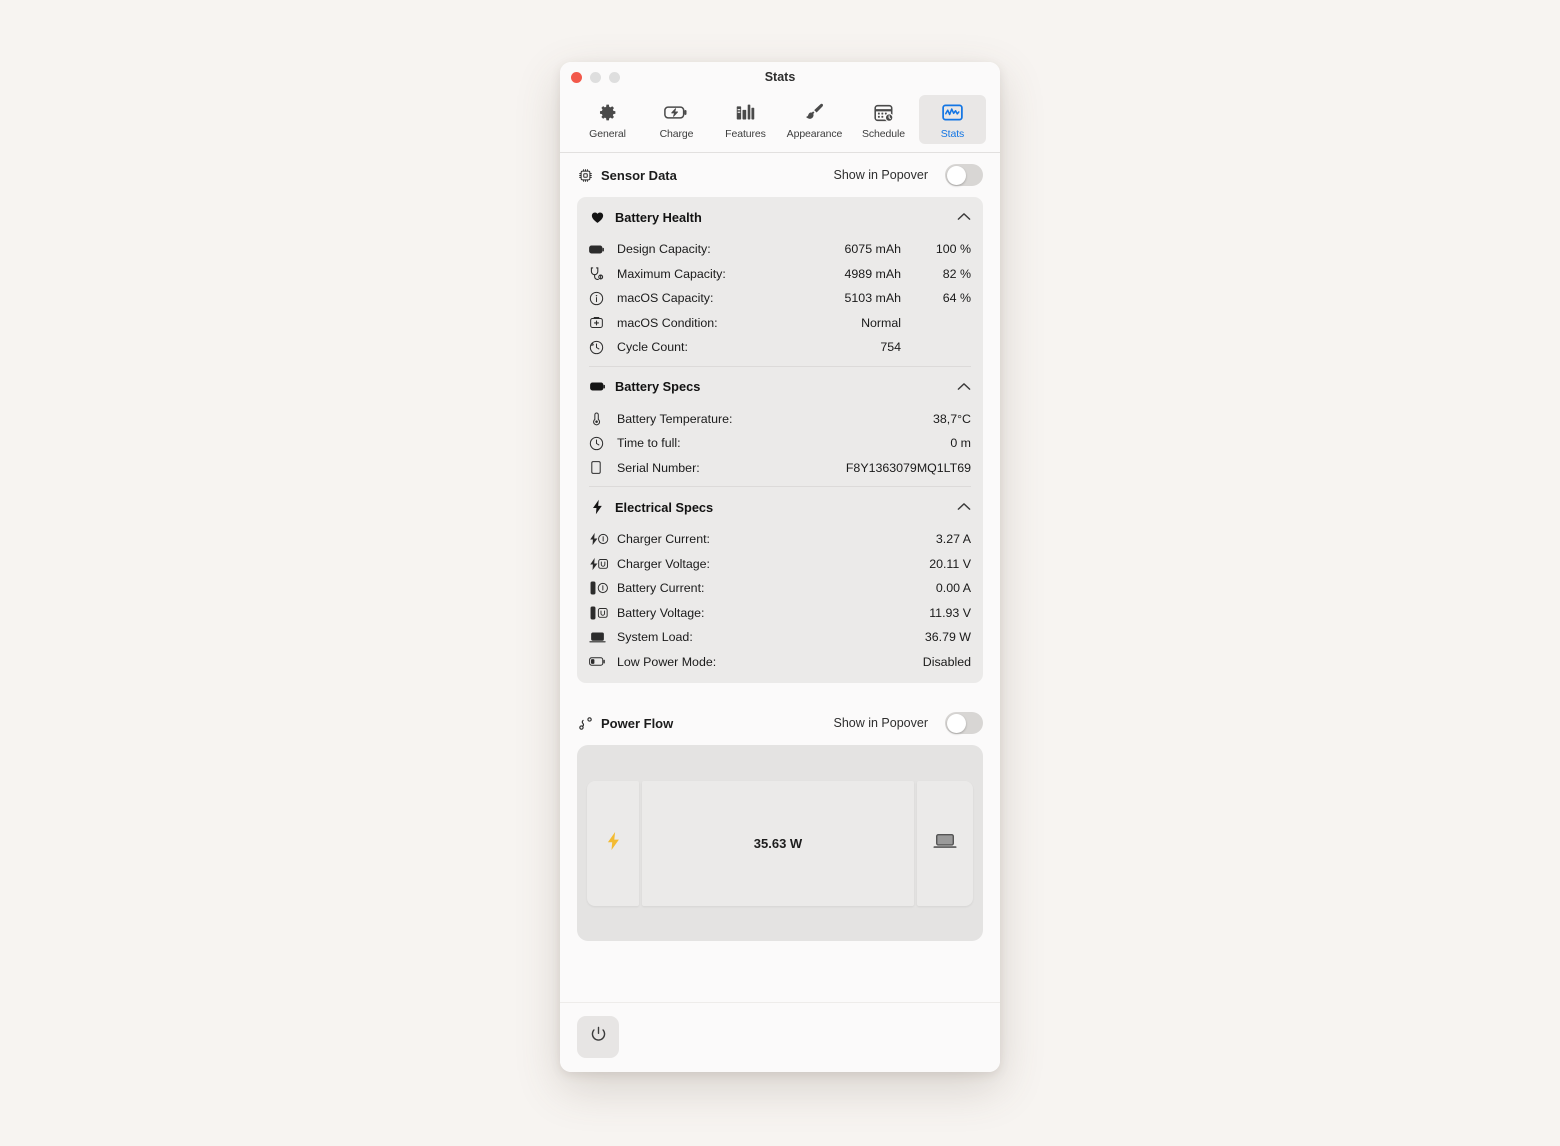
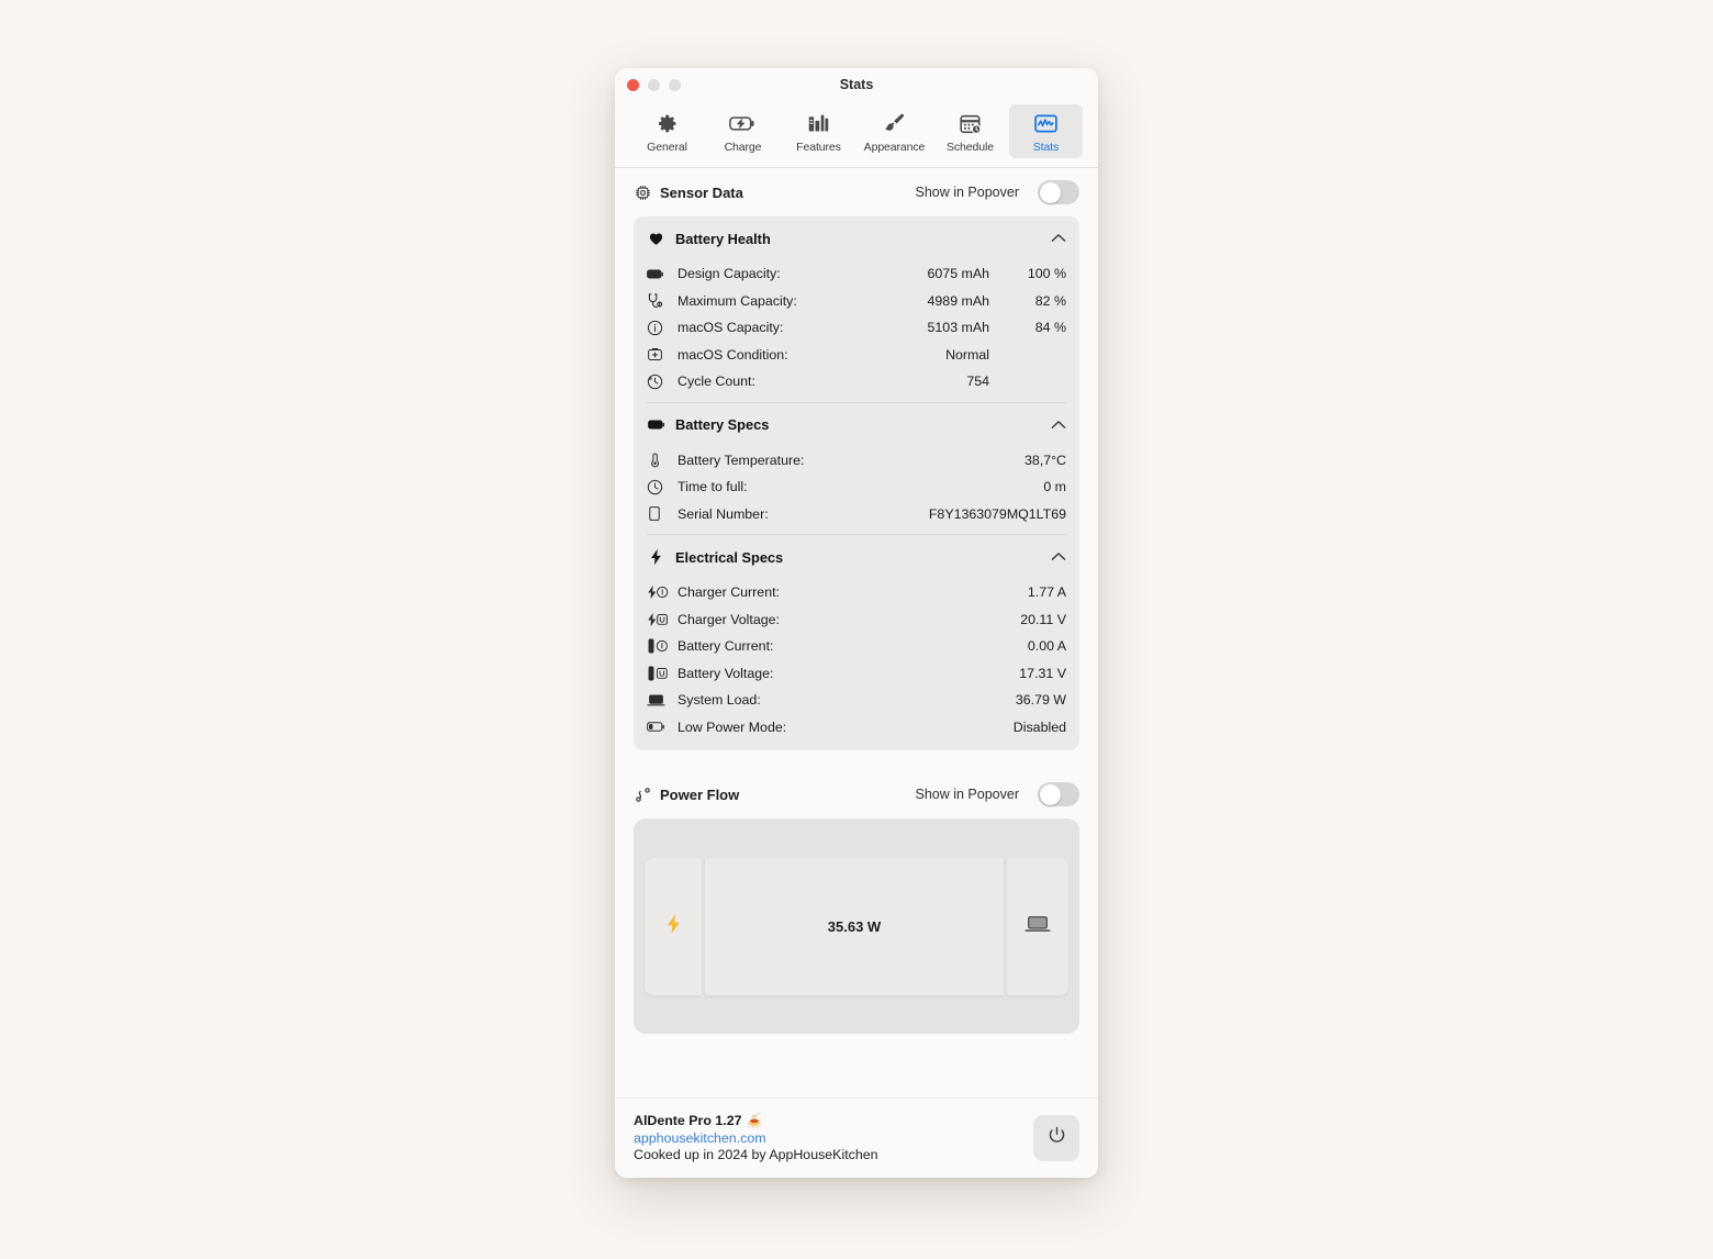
  Stats
  General
  Charge
  Features
  Appearance
  Schedule
  Stats
  Sensor Data
  Show in Popover
  Battery Health
  Design Capacity:
  6075 mAh
  100 %
  Maximum Capacity:
  4989 mAh
  82 %
  macOS Capacity:
  5103 mAh
- 64 %
+ 84 %
  macOS Condition:
  Normal
  Cycle Count:
  754
  Battery Specs
  Battery Temperature:
  38,7°C
  Time to full:
  0 m
  Serial Number:
  F8Y1363079MQ1LT69
  Electrical Specs
  Charger Current:
- 3.27 A
+ 1.77 A
  Charger Voltage:
  20.11 V
  Battery Current:
  0.00 A
  Battery Voltage:
- 11.93 V
+ 17.31 V
  System Load:
  36.79 W
  Low Power Mode:
  Disabled
  Power Flow
  Show in Popover
  35.63 W
+ AlDente Pro 1.27 🍝
+ apphousekitchen.com
+ Cooked up in 2024 by AppHouseKitchen
